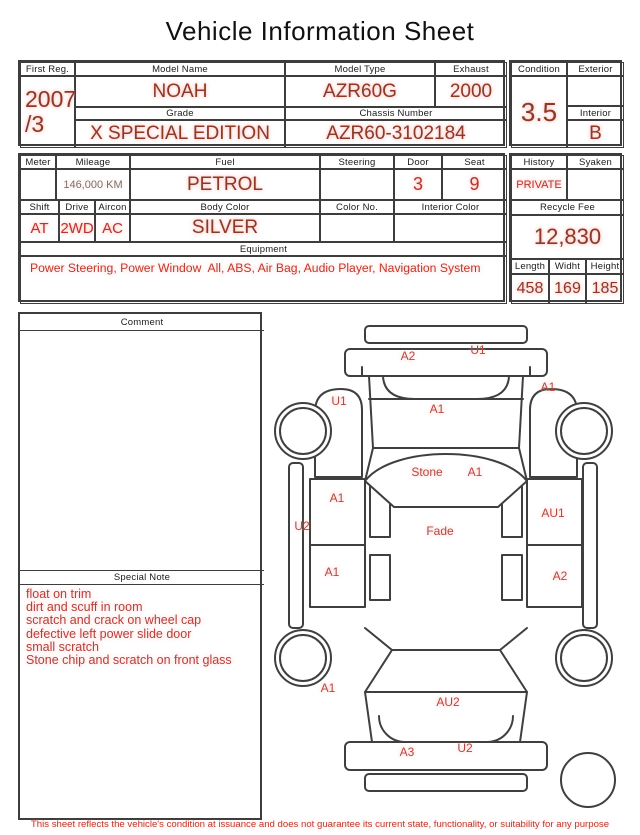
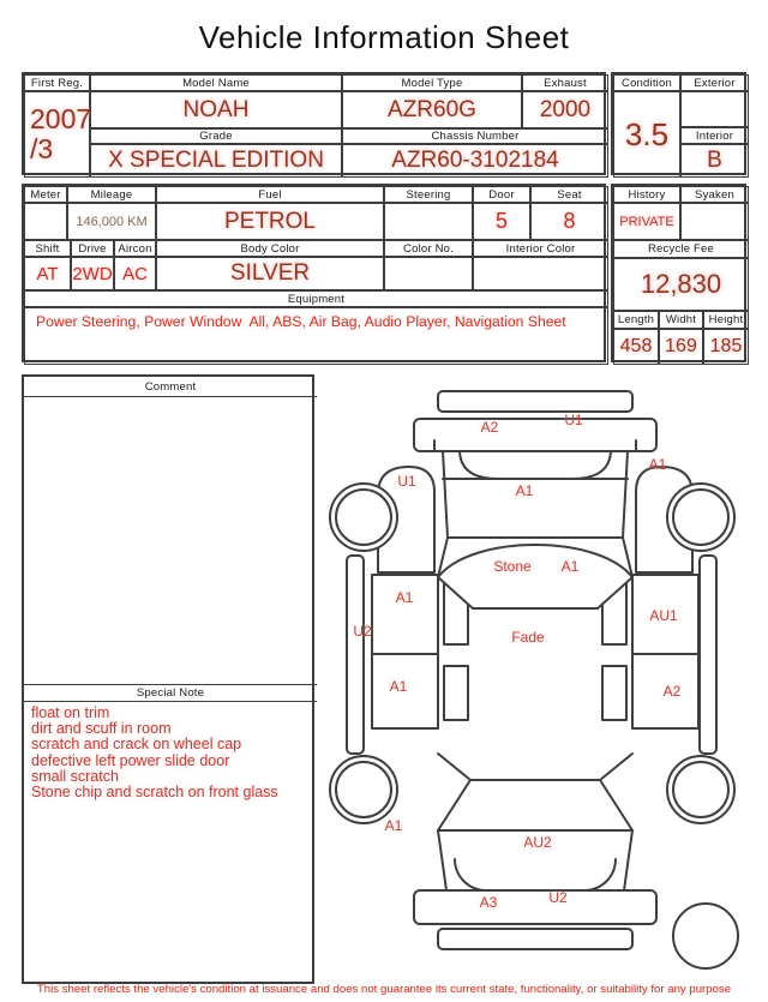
  Vehicle Information Sheet
  First Reg.
  Model Name
  Model Type
  Exhaust
  2007
  /3
  NOAH
  AZR60G
  2000
  Grade
  Chassis Number
  X SPECIAL EDITION
  AZR60-3102184
  Condition
  Exterior
  3.5
  Interior
  B
  Meter
  Mileage
  Fuel
  Steering
  Door
  Seat
  146,000 KM
  PETROL
- 3
+ 5
- 9
+ 8
  Shift
  Drive
  Aircon
  Body Color
  Color No.
  Interior Color
  AT
  2WD
  AC
  SILVER
  Equipment
- Power Steering, Power Window All, ABS, Air Bag, Audio Player, Navigation System
+ Power Steering, Power Window All, ABS, Air Bag, Audio Player, Navigation Sheet
  History
  Syaken
  PRIVATE
  Recycle Fee
  12,830
  Length
  Widht
  Height
  458
  169
  185
  Comment
  Special Note
  float on trim
  dirt and scuff in room
  scratch and crack on wheel cap
  defective left power slide door
  small scratch
  Stone chip and scratch on front glass
  A2
  U1
  A1
  U1
  A1
  Stone
  A1
  A1
  U2
  Fade
  AU1
  A1
  A2
  A1
  AU2
  A3
  U2
  This sheet reflects the vehicle's condition at issuance and does not guarantee its current state, functionality, or suitability for any purpose
